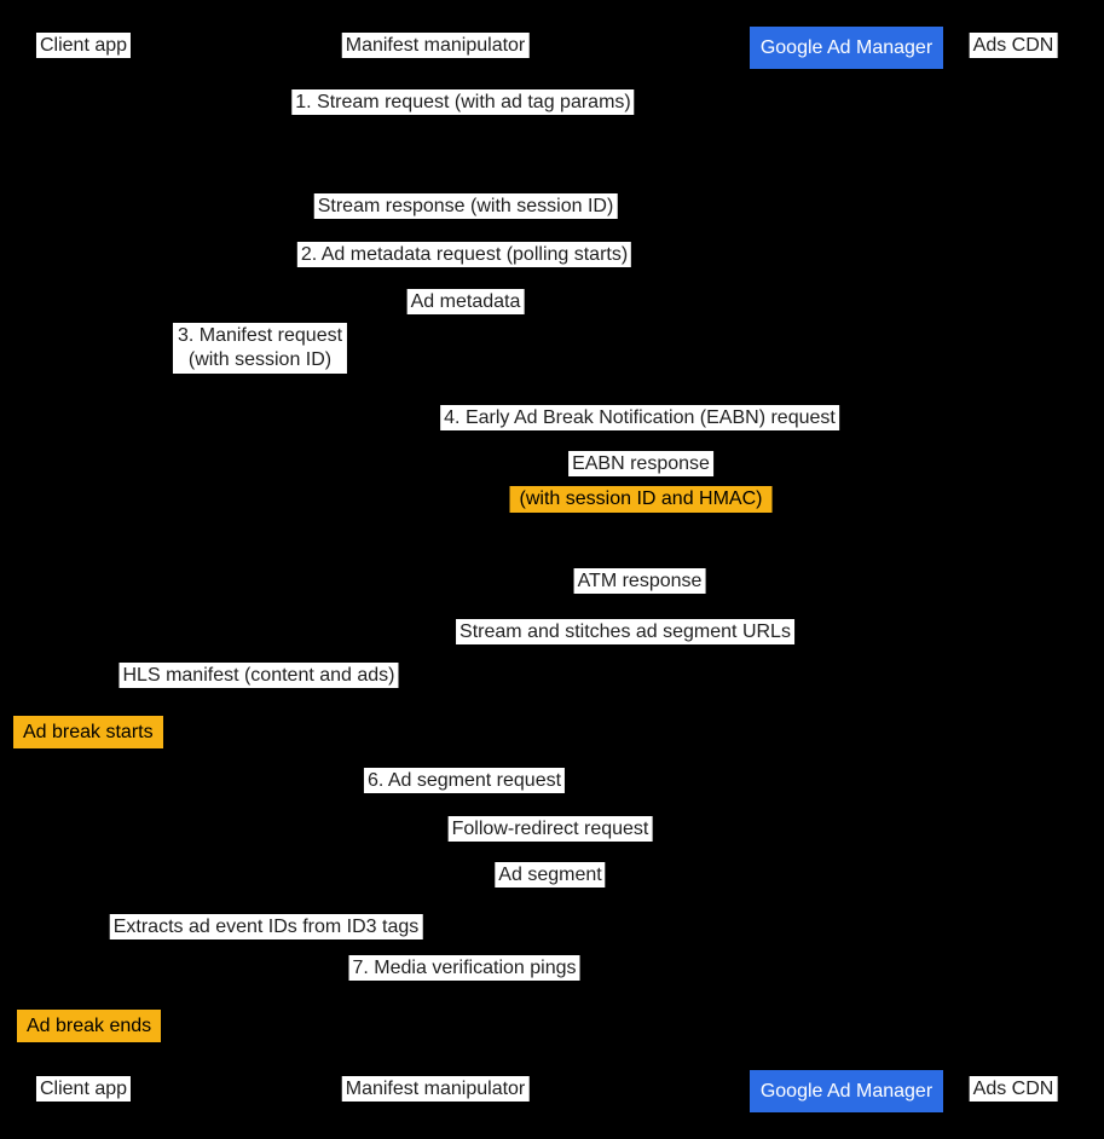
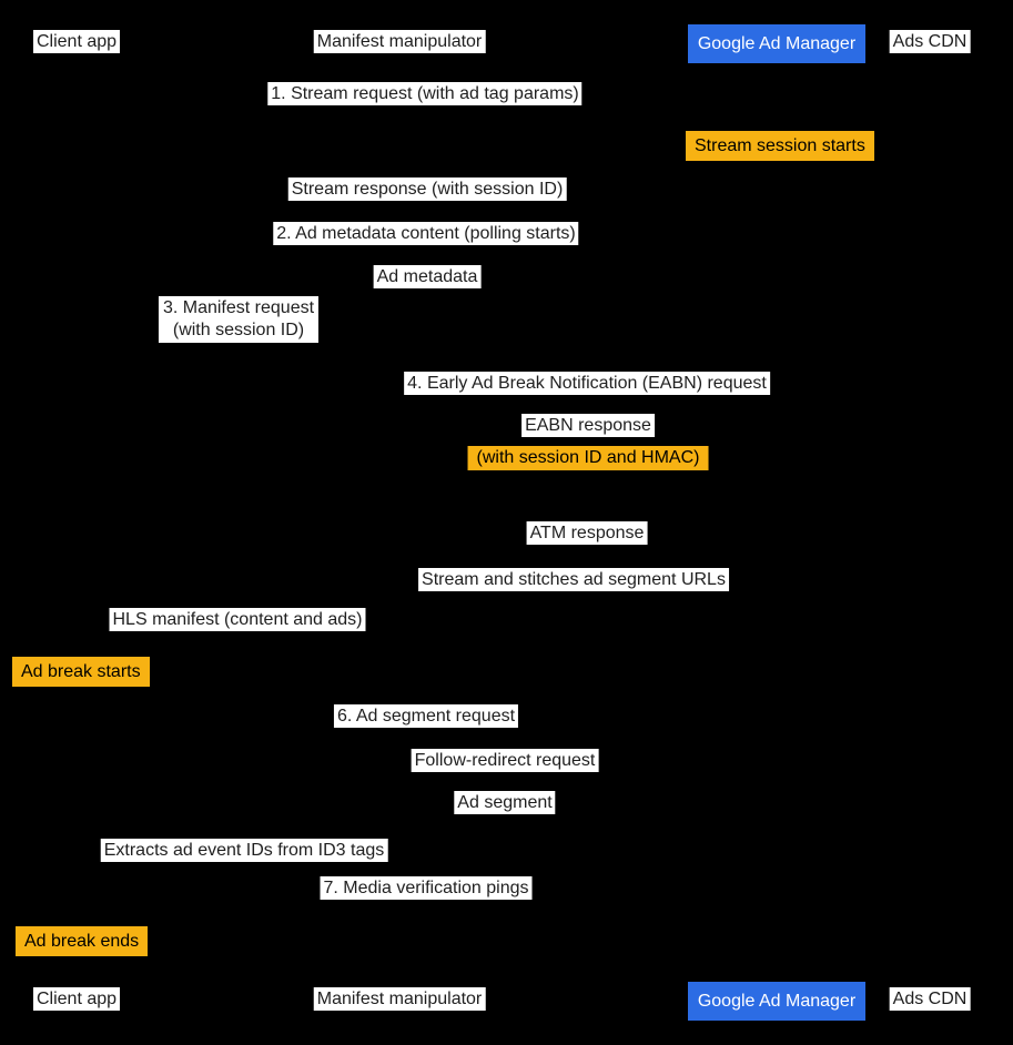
  Client app
  Manifest manipulator
  Google Ad Manager
  Ads CDN
  1. Stream request (with ad tag params)
+ Stream session starts
  Stream response (with session ID)
- 2. Ad metadata request (polling starts)
+ 2. Ad metadata content (polling starts)
  Ad metadata
  3. Manifest request
  (with session ID)
  4. Early Ad Break Notification (EABN) request
  EABN response
  (with session ID and HMAC)
  ATM response
  Stream and stitches ad segment URLs
  HLS manifest (content and ads)
  Ad break starts
  6. Ad segment request
  Follow-redirect request
  Ad segment
  Extracts ad event IDs from ID3 tags
  7. Media verification pings
  Ad break ends
  Client app
  Manifest manipulator
  Google Ad Manager
  Ads CDN
